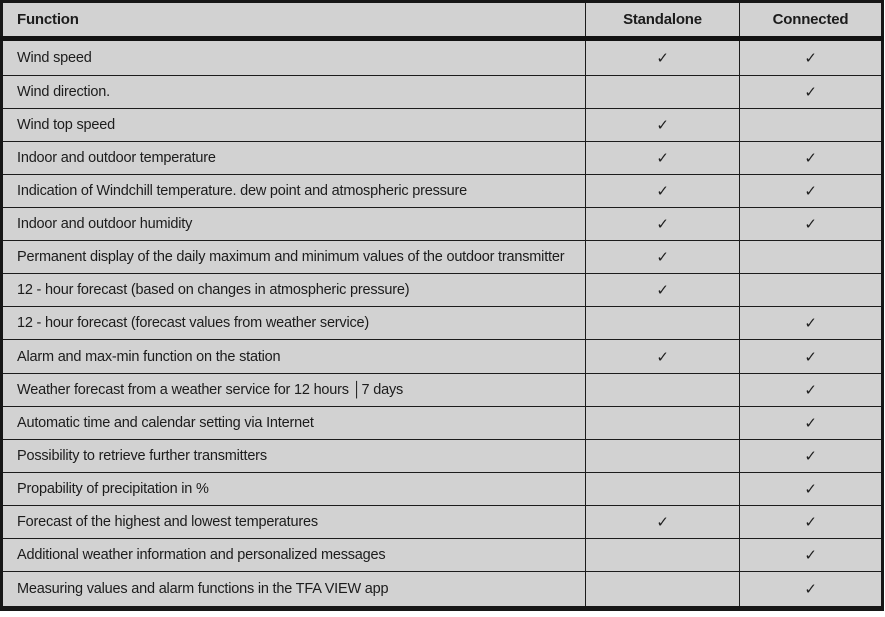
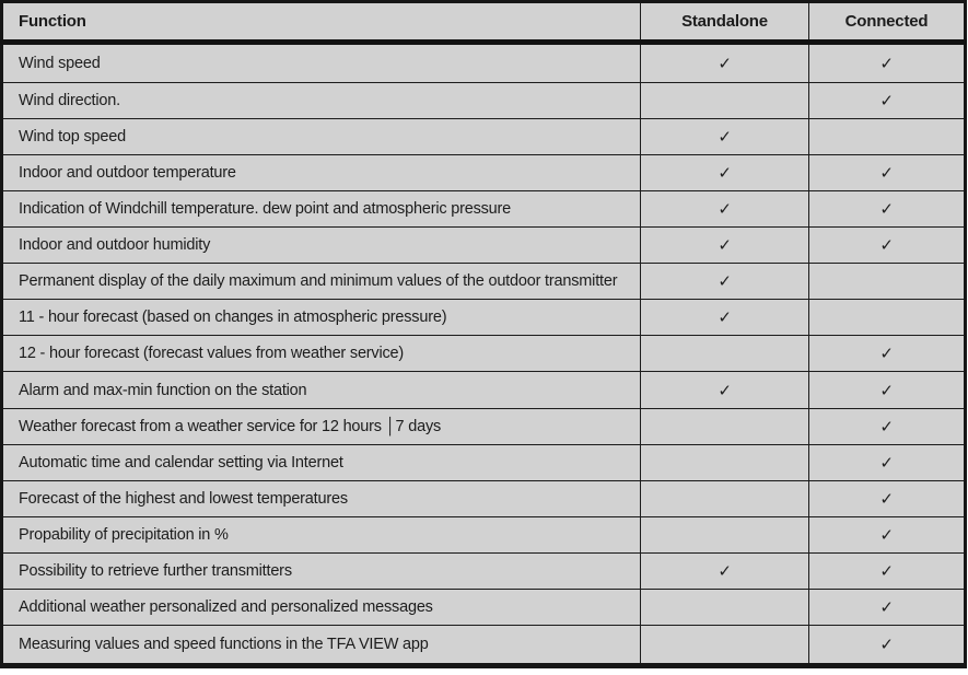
  Function	Standalone	Connected
  Wind speed	✓	✓
  Wind direction.		✓
  Wind top speed	✓
  Indoor and outdoor temperature	✓	✓
  Indication of Windchill temperature. dew point and atmospheric pressure	✓	✓
  Indoor and outdoor humidity	✓	✓
  Permanent display of the daily maximum and minimum values of the outdoor transmitter	✓
- 12 - hour forecast (based on changes in atmospheric pressure)	✓
+ 11 - hour forecast (based on changes in atmospheric pressure)	✓
  12 - hour forecast (forecast values from weather service)		✓
  Alarm and max-min function on the station	✓	✓
  Weather forecast from a weather service for 12 hours │7 days		✓
  Automatic time and calendar setting via Internet		✓
- Possibility to retrieve further transmitters		✓
+ Forecast of the highest and lowest temperatures		✓
  Propability of precipitation in %		✓
- Forecast of the highest and lowest temperatures	✓	✓
+ Possibility to retrieve further transmitters	✓	✓
- Additional weather information and personalized messages		✓
+ Additional weather personalized and personalized messages		✓
- Measuring values and alarm functions in the TFA VIEW app		✓
+ Measuring values and speed functions in the TFA VIEW app		✓
